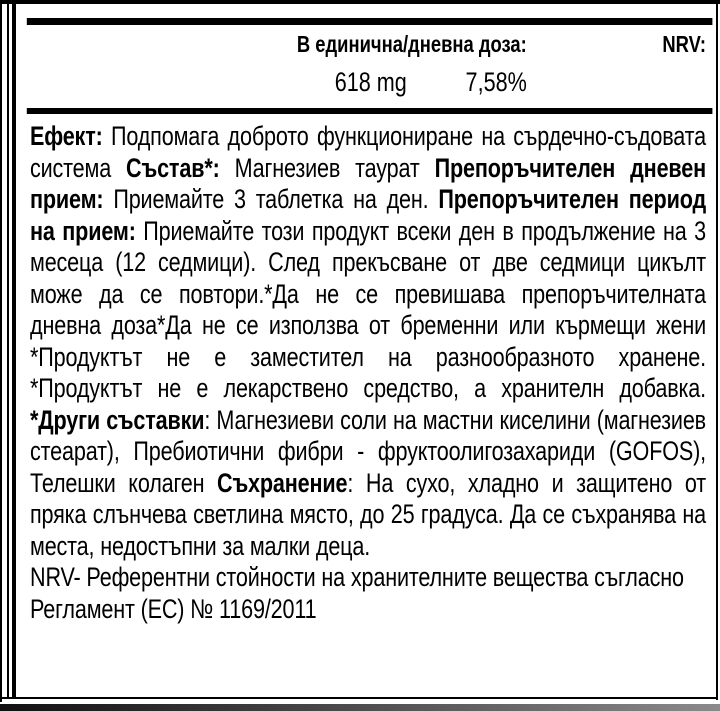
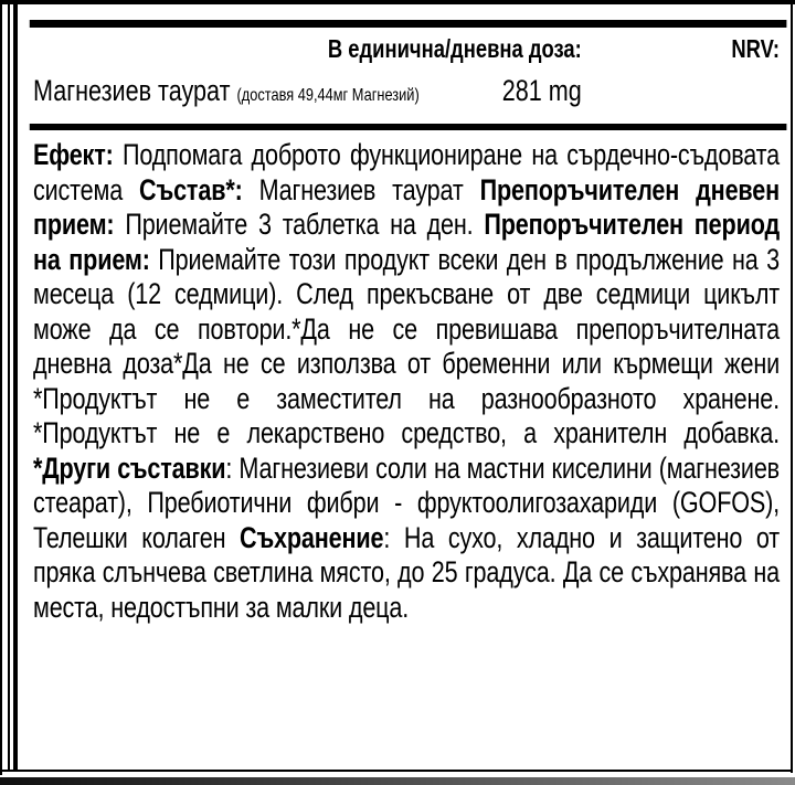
  В единична/дневна доза:
  NRV:
+ Магнезиев таурат (доставя 49,44мг Магнезий)
- 618 mg
+ 281 mg
- 7,58%
  Ефект: Подпомага доброто функциониране на сърдечно-съдовата система Състав*: Магнезиев таурат Препоръчителен дневен прием: Приемайте 3 таблетка на ден. Препоръчителен период на прием: Приемайте този продукт всеки ден в продължение на 3 месеца (12 седмици). След прекъсване от две седмици цикълт може да се повтори.*Да не се превишава препоръчителната дневна доза*Да не се използва от бременни или кърмещи жени *Продуктът не е заместител на разнообразното хранене. *Продуктът не е лекарствено средство, а хранителн добавка. *Други съставки: Магнезиеви соли на мастни киселини (магнезиев стеарат), Пребиотични фибри - фруктоолигозахариди (GOFOS), Телешки колаген Съхранение: На сухо, хладно и защитено от пряка слънчева светлина място, до 25 градуса. Да се съхранява на места, недостъпни за малки деца.
- NRV- Референтни стойности на хранителните вещества съгласно
- Регламент (ЕС) № 1169/2011
